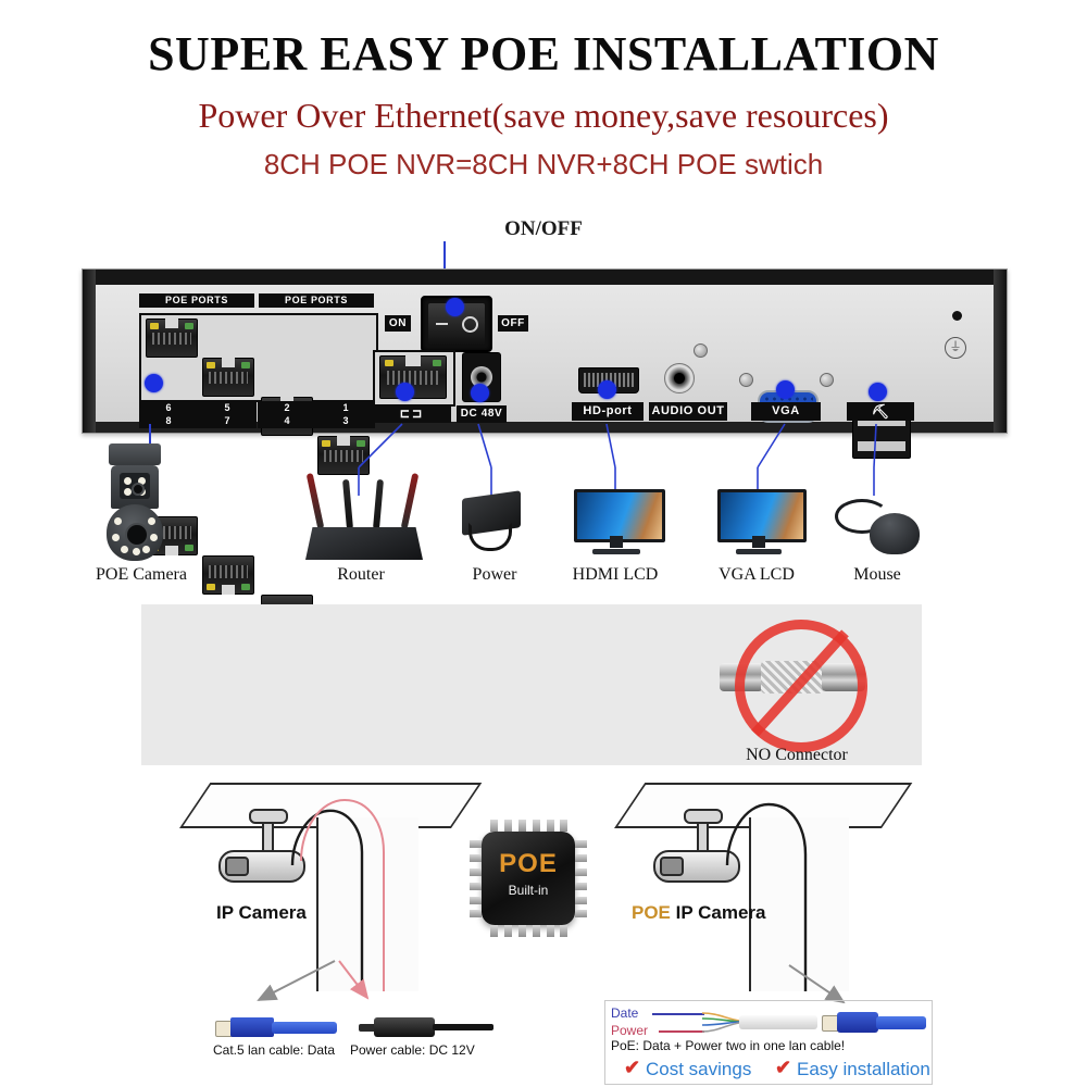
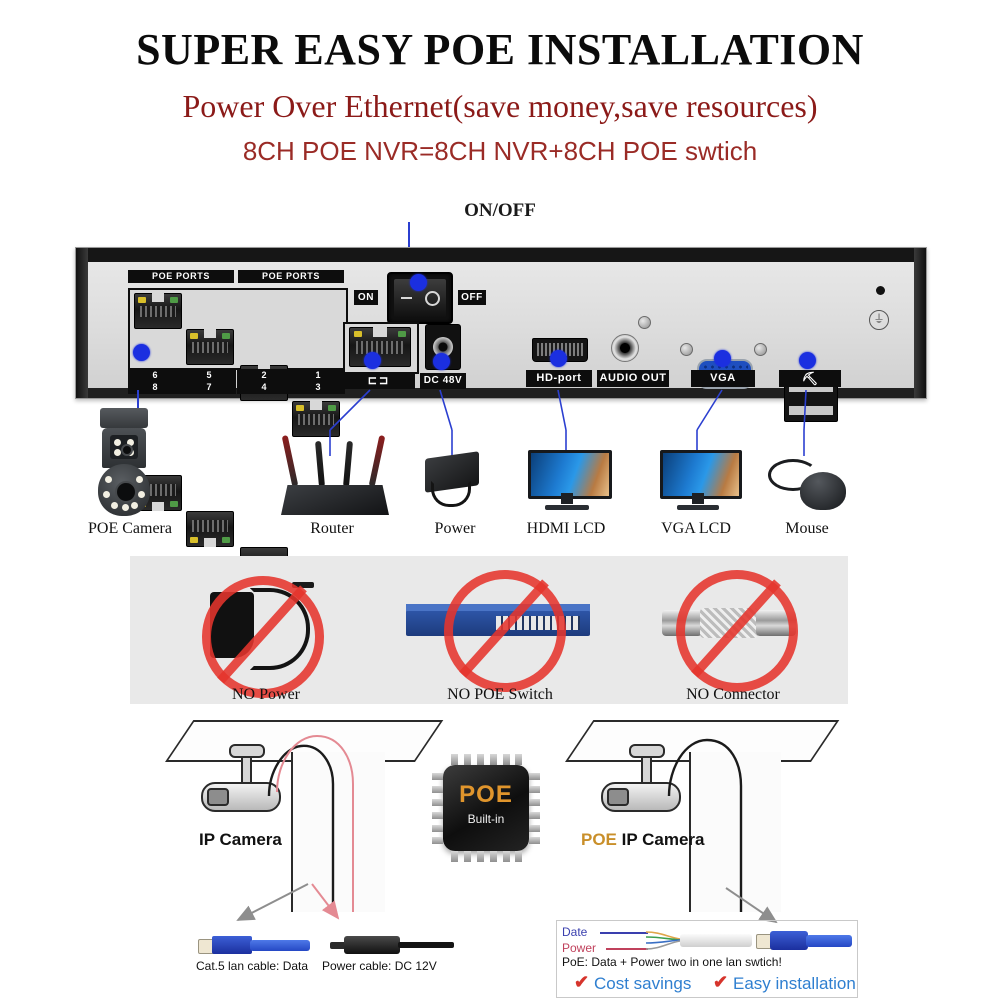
  SUPER EASY POE INSTALLATION
  Power Over Ethernet(save money,save resources)
  8CH POE NVR=8CH NVR+8CH POE swtich
  ON/OFF
  POE PORTS
  POE PORTS
  6
  5
  2
  1
  8
  7
  4
  3
  ON
  OFF
  ⊏​⊐
  DC 48V
  HD-port
  AUDIO OUT
  VGA
  ⛏
  ⏚
  POE Camera
  Router
  Power
  HDMI LCD
  VGA LCD
  Mouse
+ NO Power
+ NO POE Switch
  NO Connector
  IP Camera
  Cat.5 lan cable: Data
  Power cable: DC 12V
  POE
  Built-in
  POE IP Camera
  Date
  Power
- PoE: Data + Power two in one lan cable!
+ PoE: Data + Power two in one lan swtich!
  ✔
  Cost savings
  ✔
  Easy installation
